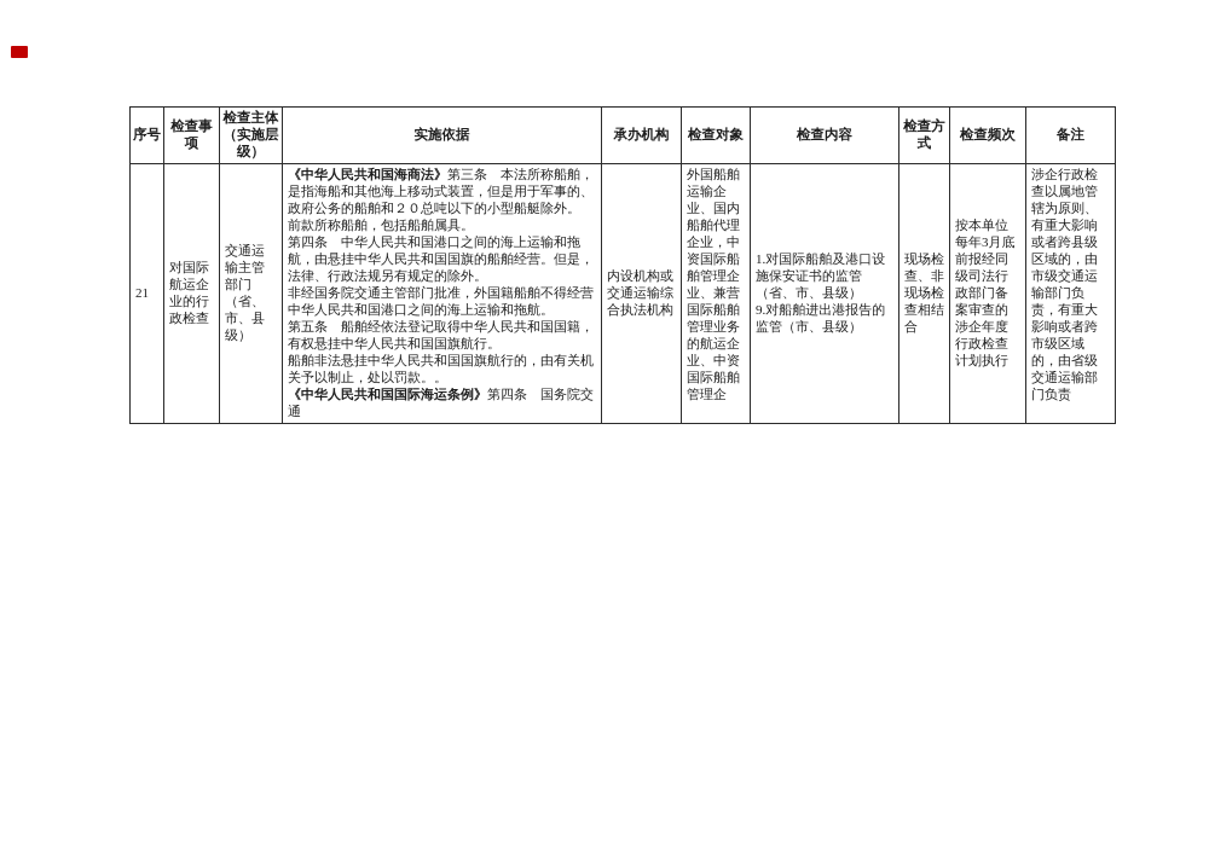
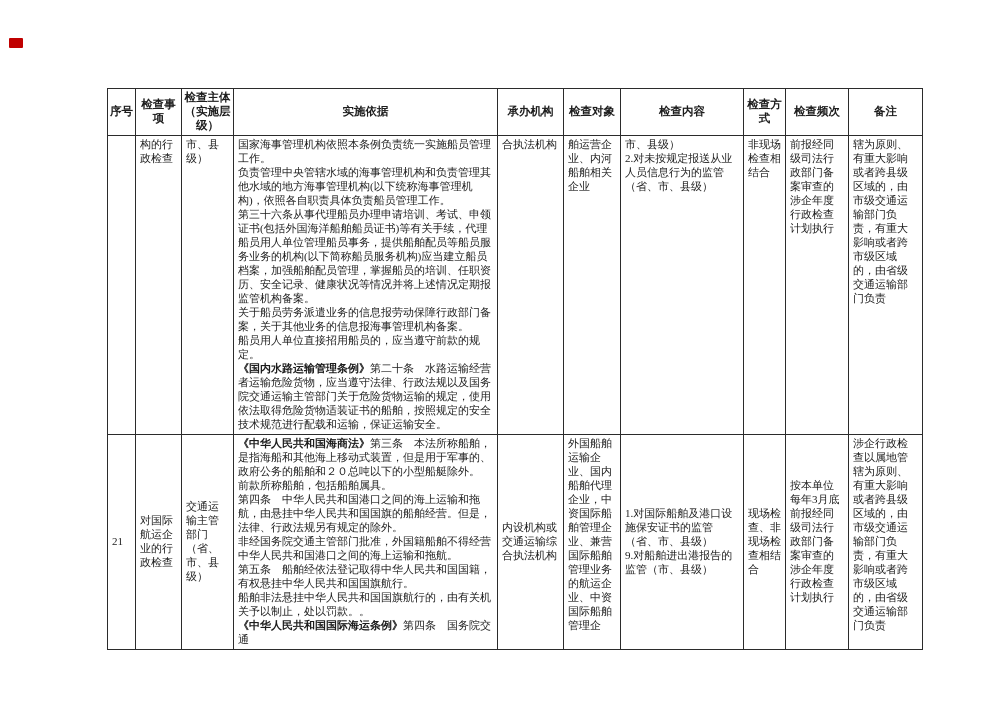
  序号	检查事项	检查主体（实施层级）	实施依据	承办机构	检查对象	检查内容	检查方式	检查频次	备注
+ 	构的行政检查	市、县级）	国家海事管理机构依照本条例负责统一实施船员管理工作。负责管理中央管辖水域的海事管理机构和负责管理其他水域的地方海事管理机构(以下统称海事管理机构)，依照各自职责具体负责船员管理工作。第三十六条从事代理船员办理申请培训、考试、申领证书(包括外国海洋船舶船员证书)等有关手续，代理船员用人单位管理船员事务，提供船舶配员等船员服务业务的机构(以下简称船员服务机构)应当建立船员档案，加强船舶配员管理，掌握船员的培训、任职资历、安全记录、健康状况等情况并将上述情况定期报监管机构备案。关于船员劳务派遣业务的信息报劳动保障行政部门备案，关于其他业务的信息报海事管理机构备案。船员用人单位直接招用船员的，应当遵守前款的规定。《国内水路运输管理条例》第二十条 水路运输经营者运输危险货物，应当遵守法律、行政法规以及国务院交通运输主管部门关于危险货物运输的规定，使用依法取得危险货物适装证书的船舶，按照规定的安全技术规范进行配载和运输，保证运输安全。	合执法机构	舶运营企业、内河船舶相关企业	市、县级）2.对未按规定报送从业人员信息行为的监管（省、市、县级）	非现场检查相结合	前报经同级司法行政部门备案审查的涉企年度行政检查计划执行	辖为原则、有重大影响或者跨县级区域的，由市级交通运输部门负责，有重大影响或者跨市级区域的，由省级交通运输部门负责
  21	对国际航运企业的行政检查	交通运输主管部门（省、市、县级）	《中华人民共和国海商法》第三条 本法所称船舶，是指海船和其他海上移动式装置，但是用于军事的、政府公务的船舶和２０总吨以下的小型船艇除外。前款所称船舶，包括船舶属具。第四条 中华人民共和国港口之间的海上运输和拖航，由悬挂中华人民共和国国旗的船舶经营。但是，法律、行政法规另有规定的除外。非经国务院交通主管部门批准，外国籍船舶不得经营中华人民共和国港口之间的海上运输和拖航。第五条 船舶经依法登记取得中华人民共和国国籍，有权悬挂中华人民共和国国旗航行。船舶非法悬挂中华人民共和国国旗航行的，由有关机关予以制止，处以罚款。。《中华人民共和国国际海运条例》第四条 国务院交通	内设机构或交通运输综合执法机构	外国船舶运输企业、国内船舶代理企业，中资国际船舶管理企业、兼营国际船舶管理业务的航运企业、中资国际船舶管理企	1.对国际船舶及港口设施保安证书的监管（省、市、县级）9.对船舶进出港报告的监管（市、县级）	现场检查、非现场检查相结合	按本单位每年3月底前报经同级司法行政部门备案审查的涉企年度行政检查计划执行	涉企行政检查以属地管辖为原则、有重大影响或者跨县级区域的，由市级交通运输部门负责，有重大影响或者跨市级区域的，由省级交通运输部门负责
